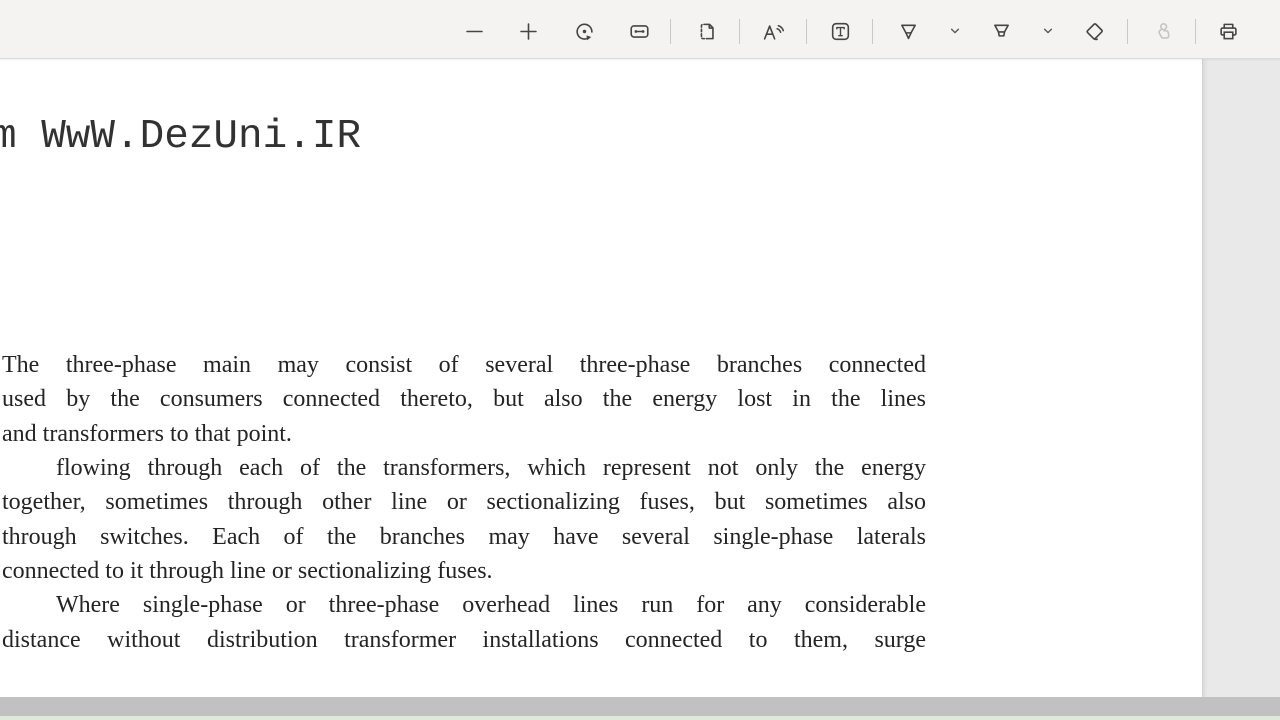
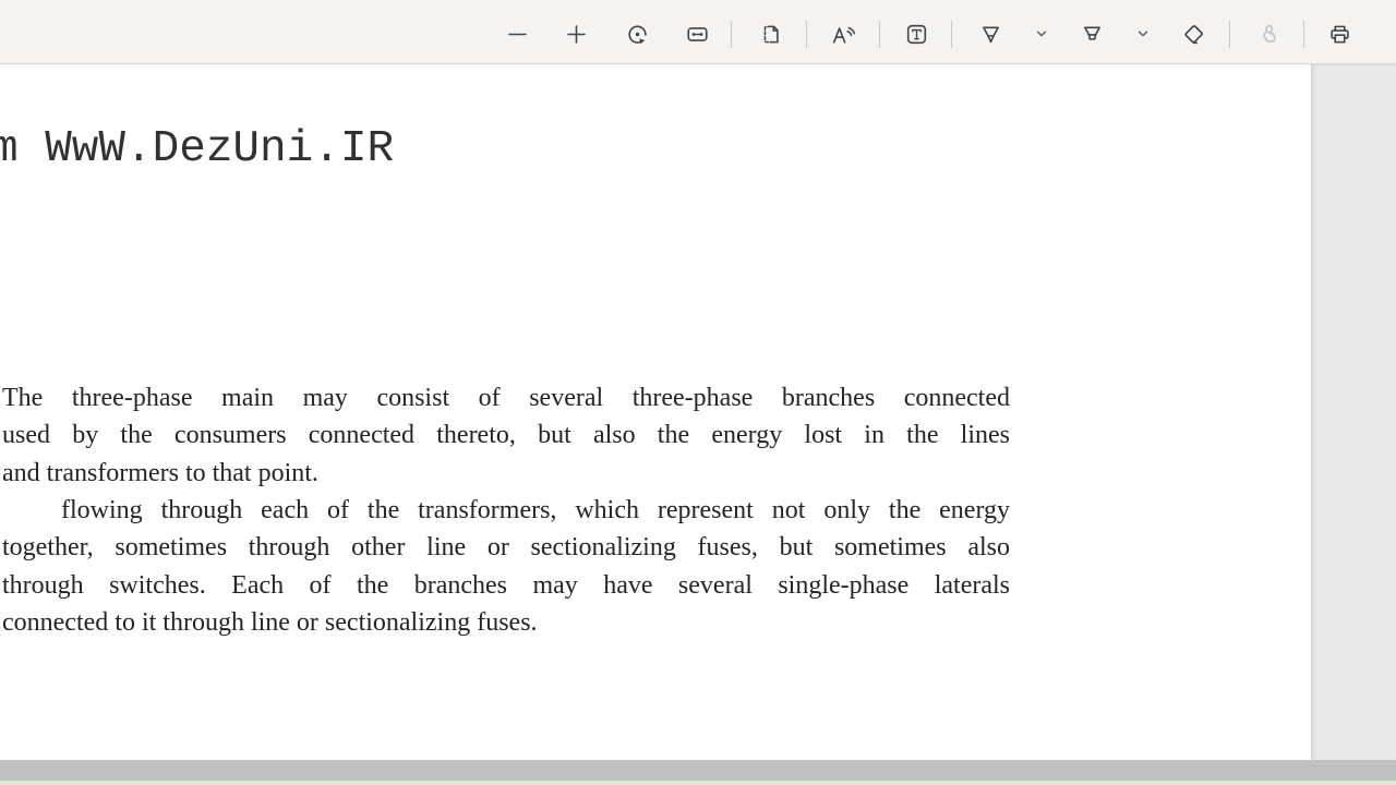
  m WwW.DezUni.IR
  The three-phase main may consist of several three-phase branches connected
  used by the consumers connected thereto, but also the energy lost in the lines
  and transformers to that point.
  flowing through each of the transformers, which represent not only the energy
  together, sometimes through other line or sectionalizing fuses, but sometimes also
  through switches. Each of the branches may have several single-phase laterals
  connected to it through line or sectionalizing fuses.
- Where single-phase or three-phase overhead lines run for any considerable
- distance without distribution transformer installations connected to them, surge
